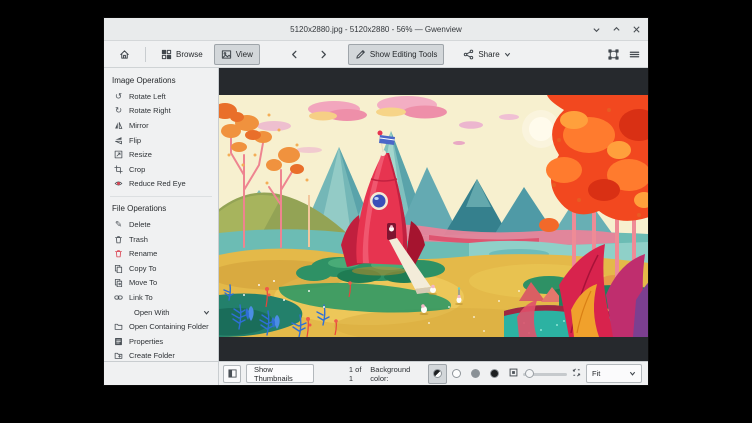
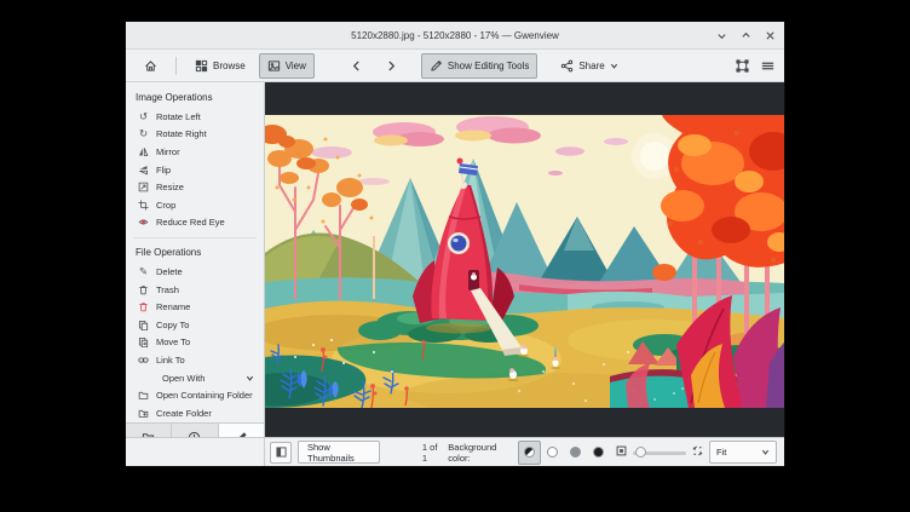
- 5120x2880.jpg - 5120x2880 - 56% — Gwenview
+ 5120x2880.jpg - 5120x2880 - 17% — Gwenview
  Browse
  View
  Show Editing Tools
  Share
  Image Operations
  ↺
  Rotate Left
  ↻
  Rotate Right
  Mirror
  Flip
  Resize
  Crop
  Reduce Red Eye
  File Operations
  ✎
  Delete
  Trash
  Rename
  Copy To
  Move To
  Link To
  Open With
  Open Containing Folder
- Properties
  Create Folder
  Show Thumbnails
  1 of 1
  Background color:
  Fit
